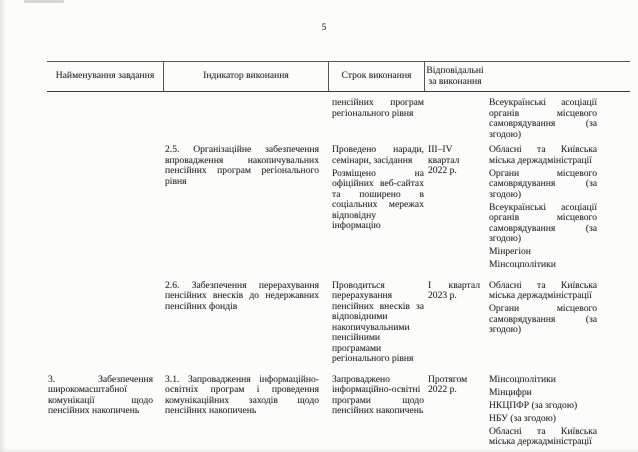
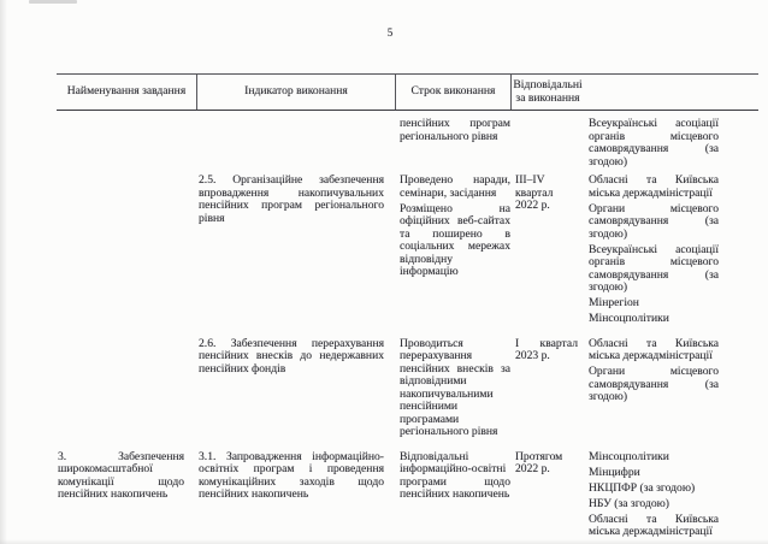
  5
  Найменування завдання
  Індикатор виконання
  Строк виконання
  Відповідальні за виконання
  пенсійних програм регіонального рівня
  Всеукраїнські асоціації органів місцевого самоврядування (за згодою)
  2.5. Організаційне забезпечення впровадження накопичувальних пенсійних програм регіонального рівня
  Проведено наради, семінари, засідання
  Розміщено на офіційних веб-сайтах та поширено в соціальних мережах відповідну інформацію
  III–IV квартал 2022 р.
  Обласні та Київська міська держадміністрації
  Органи місцевого самоврядування (за згодою)
  Всеукраїнські асоціації органів місцевого самоврядування (за згодою)
  Мінрегіон
  Мінсоцполітики
  2.6. Забезпечення перерахування пенсійних внесків до недержавних пенсійних фондів
  Проводиться перерахування пенсійних внесків за відповідними накопичувальними пенсійними програмами регіонального рівня
  I квартал 2023 р.
  Обласні та Київська міська держадміністрації
  Органи місцевого самоврядування (за згодою)
  3. Забезпечення широкомасштабної комунікації щодо пенсійних накопичень
  3.1. Запровадження інформаційно-освітніх програм і проведення комунікаційних заходів щодо пенсійних накопичень
- Запроваджено інформаційно-освітні програми щодо пенсійних накопичень
+ Відповідальні інформаційно-освітні програми щодо пенсійних накопичень
  Протягом 2022 р.
  Мінсоцполітики
  Мінцифри
  НКЦПФР (за згодою)
  НБУ (за згодою)
  Обласні та Київська міська держадміністрації
